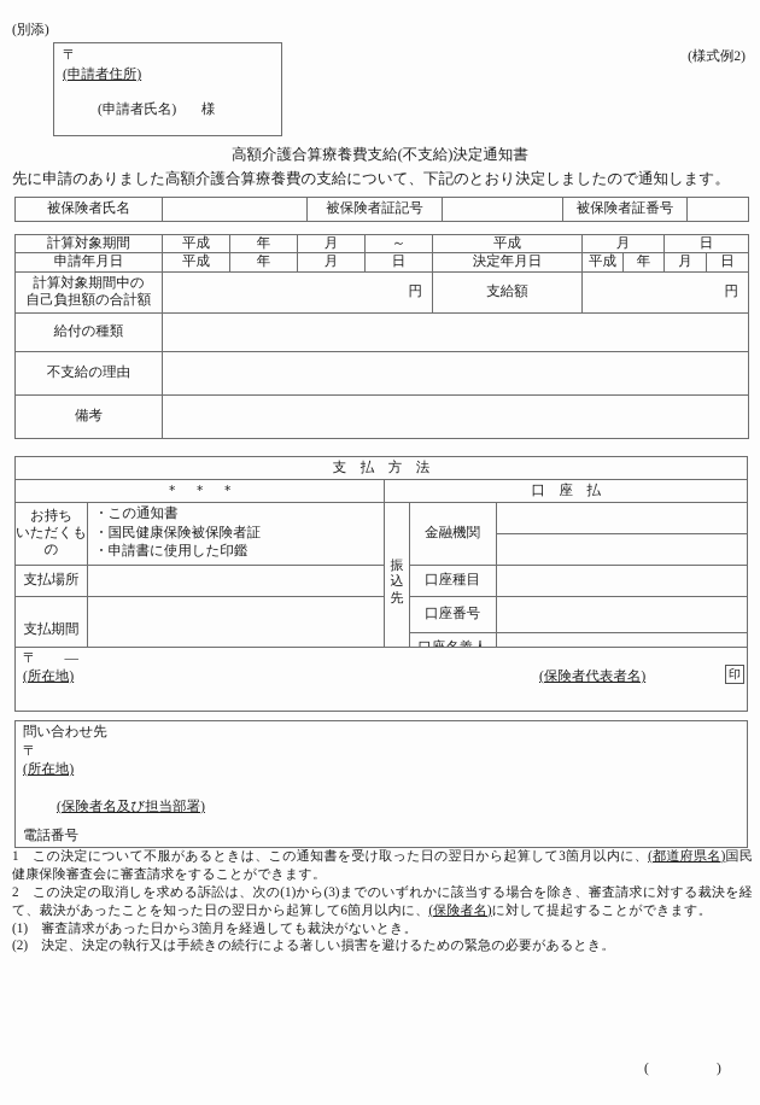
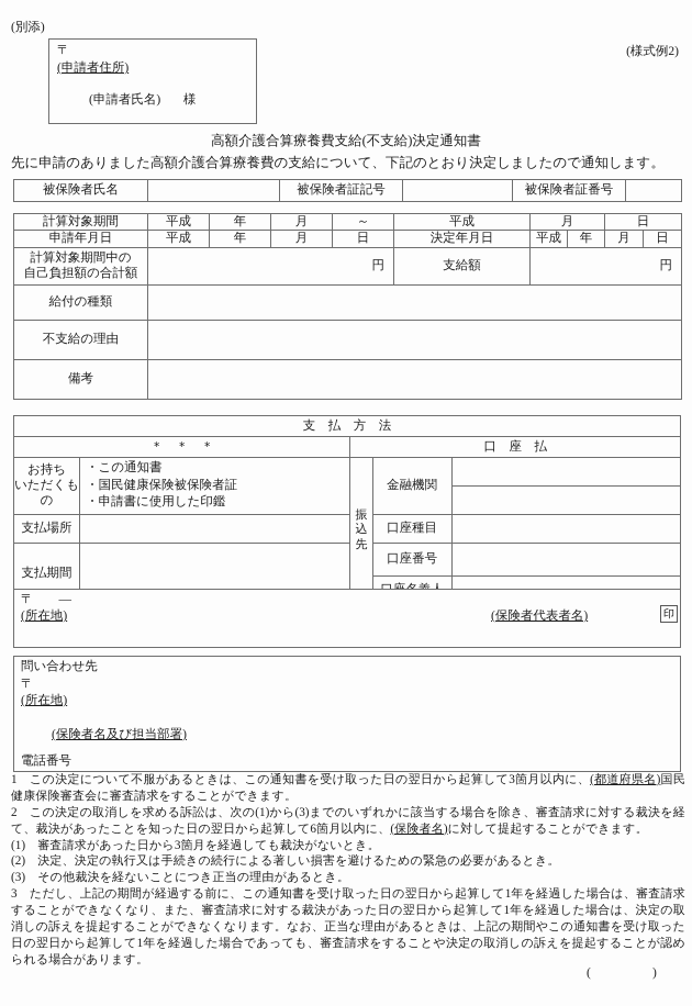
  (別添)
  (様式例2)
  〒
  (申請者住所)
  (申請者氏名)
  様
  高額介護合算療養費支給(不支給)決定通知書
  先に申請のありました高額介護合算療養費の支給について、下記のとおり決定しましたので通知します。
  被保険者氏名		被保険者証記号		被保険者証番号
  計算対象期間	平成	年	月	～	平成	月	日
  申請年月日	平成	年	月	日	決定年月日	平成	年	月	日
  計算対象期間中の 自己負担額の合計額	円	支給額	円
  給付の種類
  不支給の理由
  備考
  支 払 方 法
  ＊ ＊ ＊	口 座 払
  お持ち いただくもの	・この通知書 ・国民健康保険被保険者証 ・申請書に使用した印鑑	振込先	金融機関
  支払場所		口座種目
  支払期間		口座番号
  〒 ―
  (所在地)
  (保険者代表者名)
  印
  問い合わせ先
  〒
  (所在地)
  (保険者名及び担当部署)
  電話番号
  1 この決定について不服があるときは、この通知書を受け取った日の翌日から起算して3箇月以内に、(都道府県名)国民健康保険審査会に審査請求をすることができます。
  2 この決定の取消しを求める訴訟は、次の(1)から(3)までのいずれかに該当する場合を除き、審査請求に対する裁決を経て、裁決があったことを知った日の翌日から起算して6箇月以内に、(保険者名)に対して提起することができます。
  (1) 審査請求があった日から3箇月を経過しても裁決がないとき。
  (2) 決定、決定の執行又は手続きの続行による著しい損害を避けるための緊急の必要があるとき。
+ (3) その他裁決を経ないことにつき正当の理由があるとき。
+ 3 ただし、上記の期間が経過する前に、この通知書を受け取った日の翌日から起算して1年を経過した場合は、審査請求することができなくなり、また、審査請求に対する裁決があった日の翌日から起算して1年を経過した場合は、決定の取消しの訴えを提起することができなくなります。なお、正当な理由があるときは、上記の期間やこの通知書を受け取った日の翌日から起算して1年を経過した場合であっても、審査請求をすることや決定の取消しの訴えを提起することが認められる場合があります。
  (
  )
